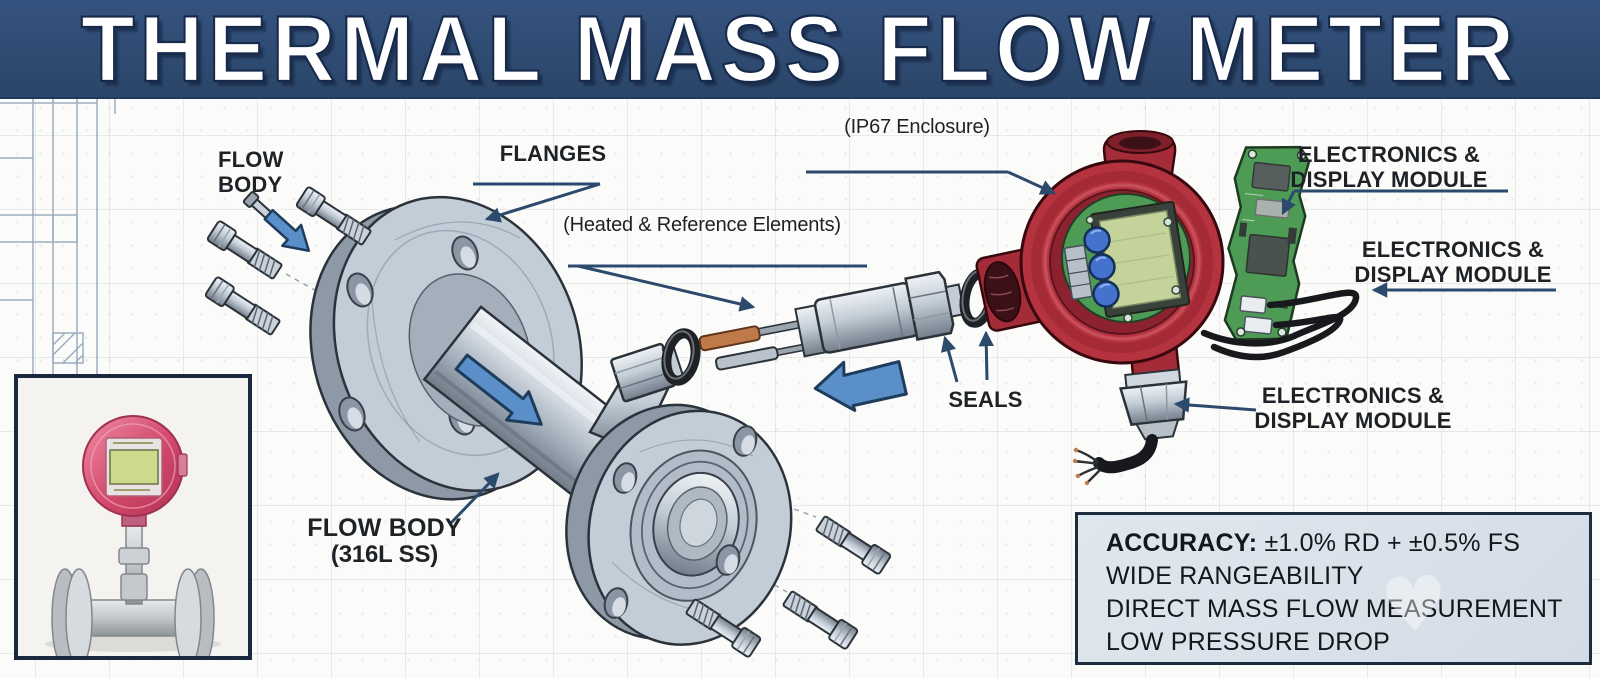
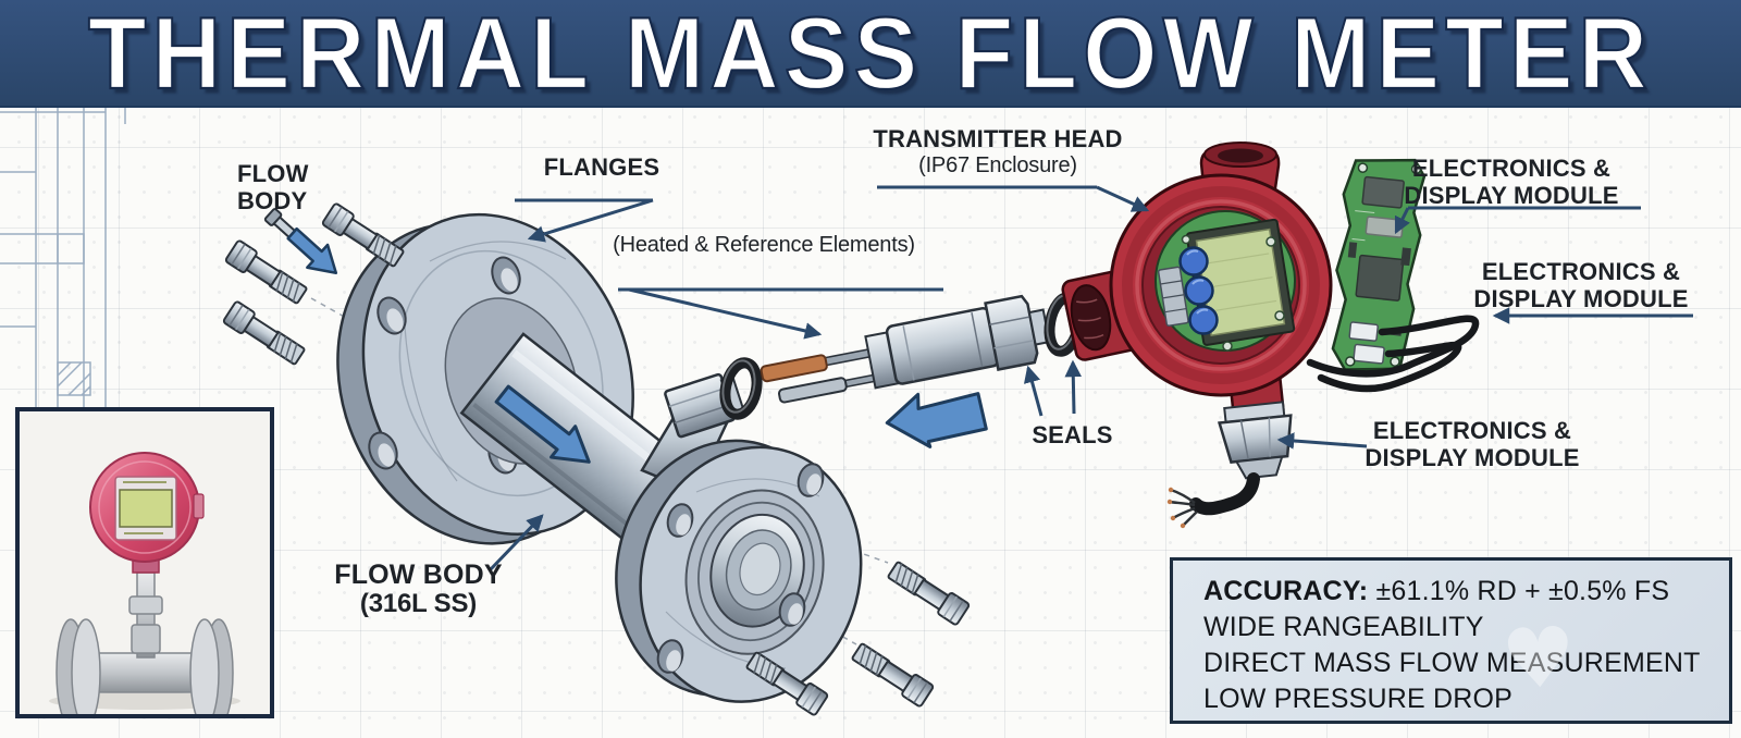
  THERMAL MASS FLOW METER
  FLOW
  BODY
  FLANGES
  (Heated & Reference Elements)
+ TRANSMITTER HEAD
  (IP67 Enclosure)
  ELECTRONICS &
  DISPLAY MODULE
  ELECTRONICS &
  DISPLAY MODULE
  ELECTRONICS &
  DISPLAY MODULE
  SEALS
  FLOW BODY
  (316L SS)
- ACCURACY: ±1.0% RD + ±0.5% FS
+ ACCURACY: ±61.1% RD + ±0.5% FS
  WIDE RANGEABILITY
  DIRECT MASS FLOW MEASUREMENT
  LOW PRESSURE DROP
